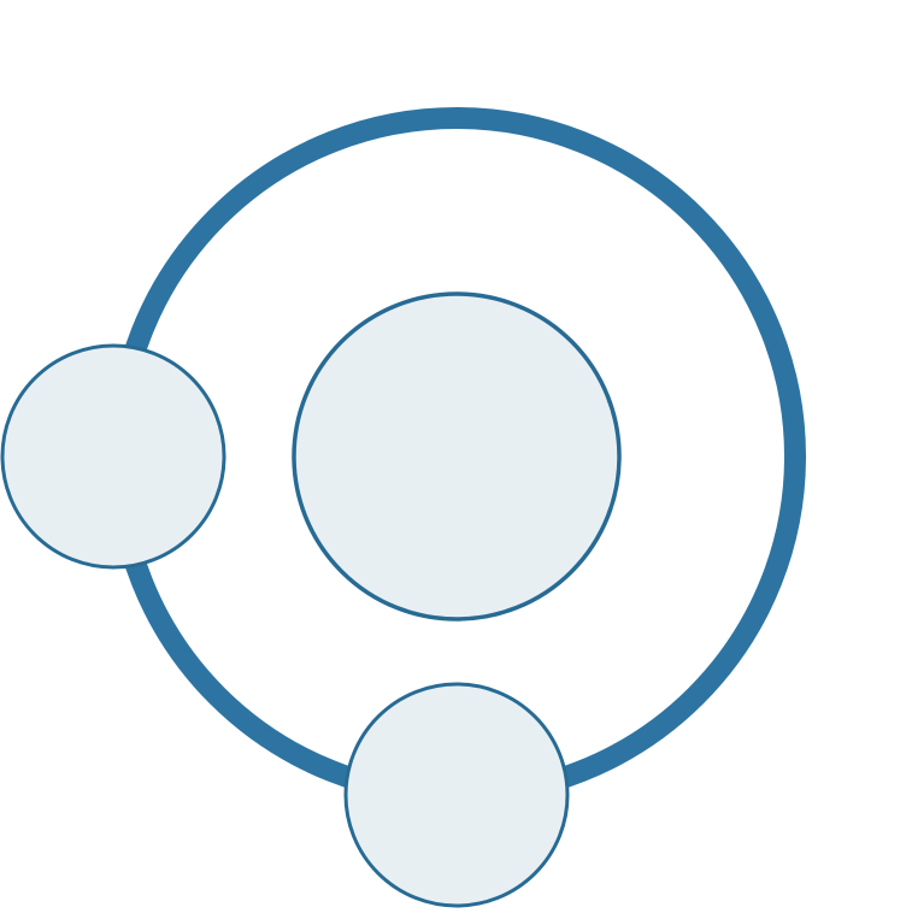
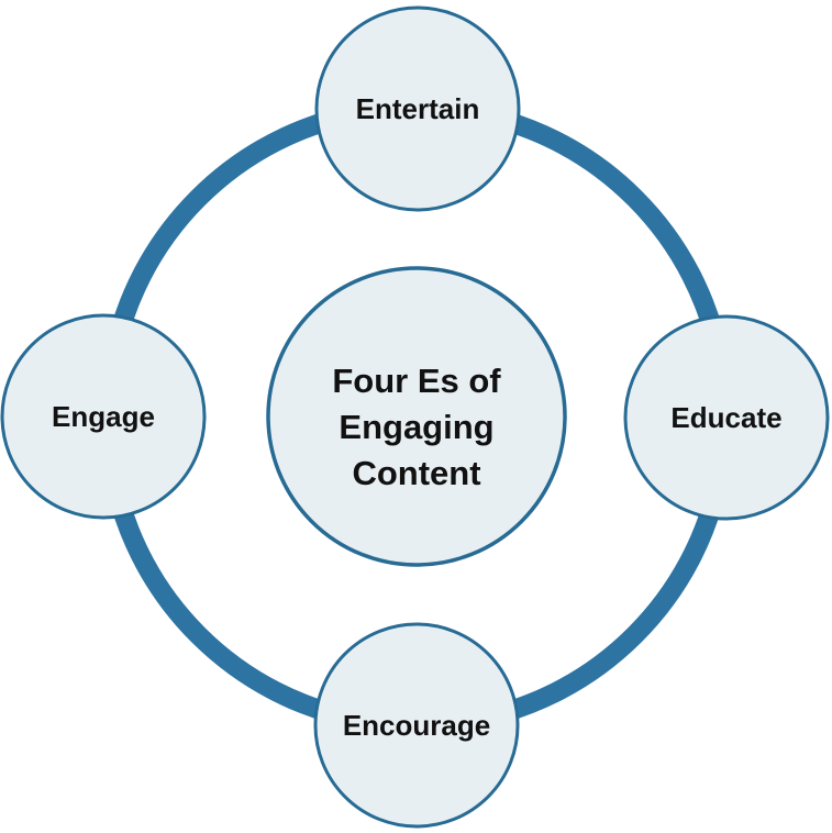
+ Entertain
+ Educate
+ Encourage
+ Engage
+ Four Es of
+ Engaging
+ Content
